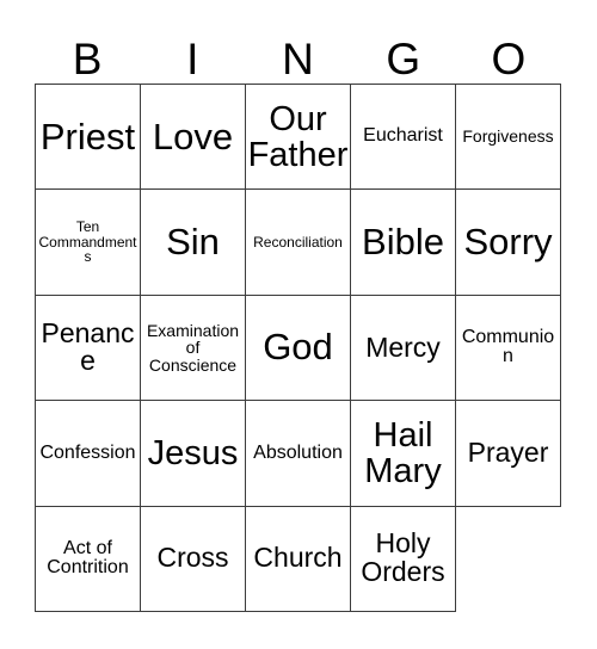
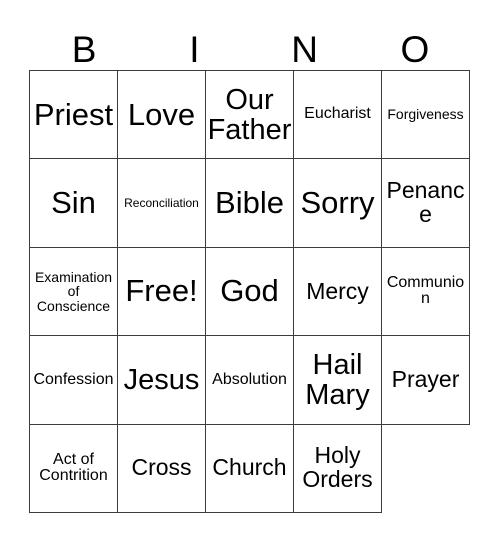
  B
  I
  N
- G
  O
  Priest
  Love
  Our Father
  Eucharist
  Forgiveness
- Ten Commandments
  Sin
  Reconciliation
  Bible
  Sorry
  Penance
  Examination of Conscience
+ Free!
  God
  Mercy
  Communion
  Confession
  Jesus
  Absolution
  Hail Mary
  Prayer
  Act of Contrition
  Cross
  Church
  Holy Orders
